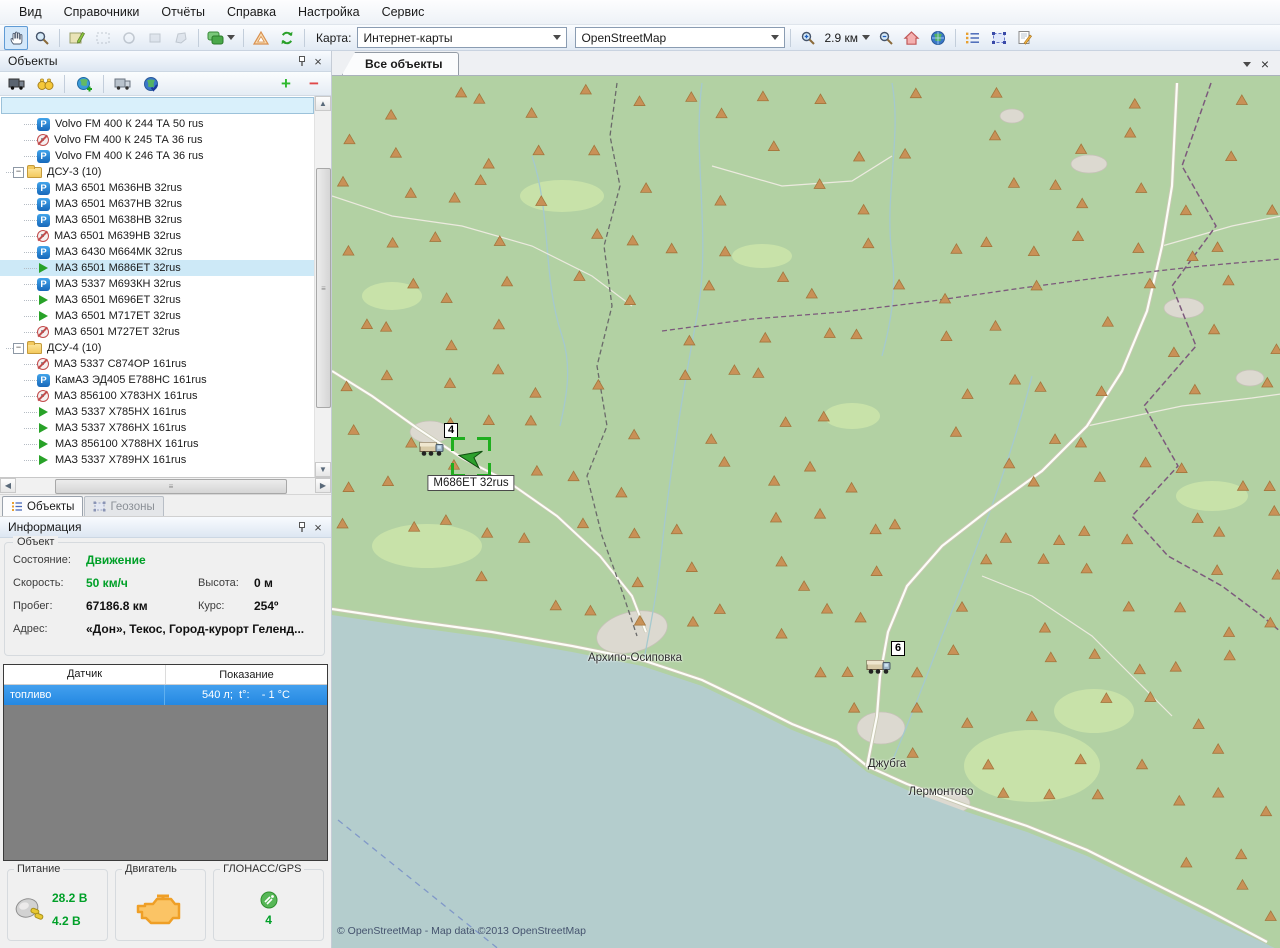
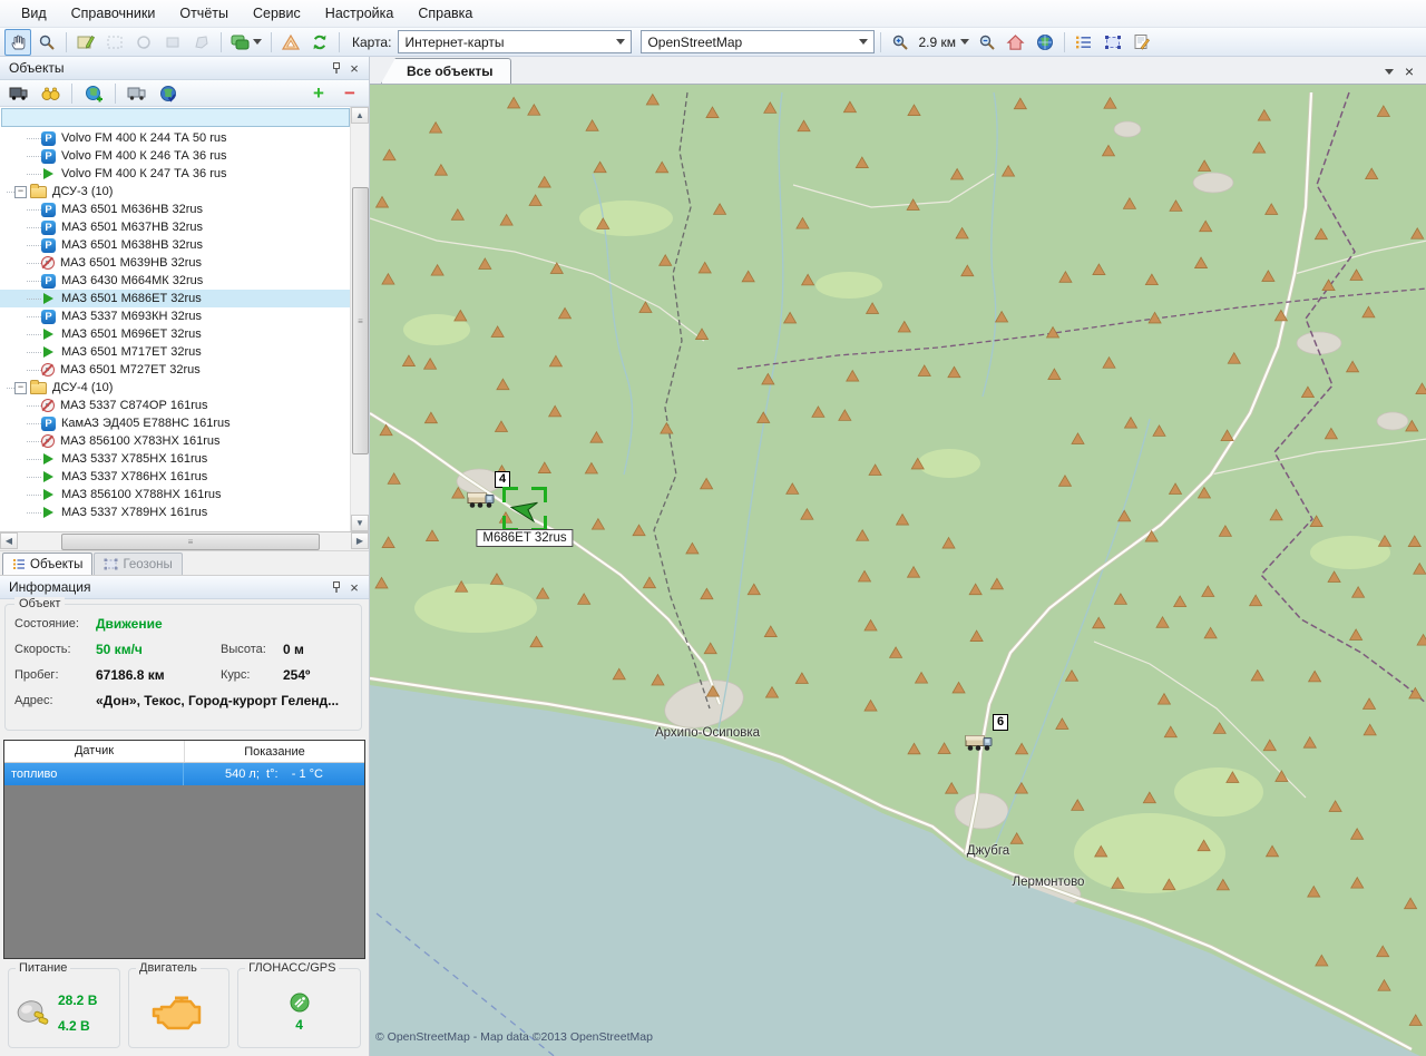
  Вид
  Справочники
  Отчёты
- Справка
+ Сервис
  Настройка
- Сервис
+ Справка
  Карта:
  Интернет-карты
  OpenStreetMap
  2.9 км
  Объекты
  ×
  +
  −
  P
  Volvo FM 400 К 244 ТА 50 rus
- Volvo FM 400 К 245 ТА 36 rus
  P
  Volvo FM 400 К 246 ТА 36 rus
+ Volvo FM 400 К 247 ТА 36 rus
  −
  ДСУ-3 (10)
  P
  МАЗ 6501 М636НВ 32rus
  P
  МАЗ 6501 М637НВ 32rus
  P
  МАЗ 6501 М638НВ 32rus
  МАЗ 6501 М639НВ 32rus
  P
  МАЗ 6430 М664МК 32rus
  МАЗ 6501 М686ЕТ 32rus
  P
  МАЗ 5337 М693КН 32rus
  МАЗ 6501 М696ЕТ 32rus
  МАЗ 6501 М717ЕТ 32rus
  МАЗ 6501 М727ЕТ 32rus
  −
  ДСУ-4 (10)
  МАЗ 5337 С874ОР 161rus
  P
  КамАЗ ЭД405 Е788НС 161rus
  МАЗ 856100 Х783НХ 161rus
  МАЗ 5337 Х785НХ 161rus
  МАЗ 5337 Х786НХ 161rus
  МАЗ 856100 Х788НХ 161rus
  МАЗ 5337 Х789НХ 161rus
  ▲
  ≡
  ▼
  ◀
  ≡
  ▶
  Объекты
  Геозоны
  Информация
  ×
  Объект
  Состояние:
  Движение
  Скорость:
  50 км/ч
  Высота:
  0 м
  Пробег:
  67186.8 км
  Курс:
  254º
  Адрес:
  «Дон», Текос, Город-курорт Геленд...
  Датчик
  Показание
  топливо
  540 л; t°: - 1 °C
  Питание
  28.2 В
  4.2 В
  Двигатель
  ГЛОНАСС/GPS
  4
  Все объекты
  ×
  © OpenStreetMap - Map data ©2013 OpenStreetMap
  Архипо-Осиповка
  Джубга
  Лермонтово
  4
  M686ET 32rus
  6
